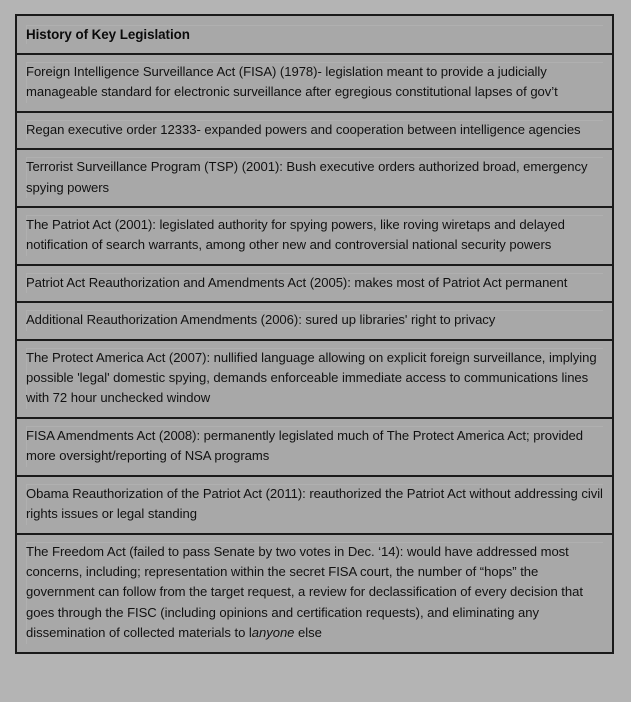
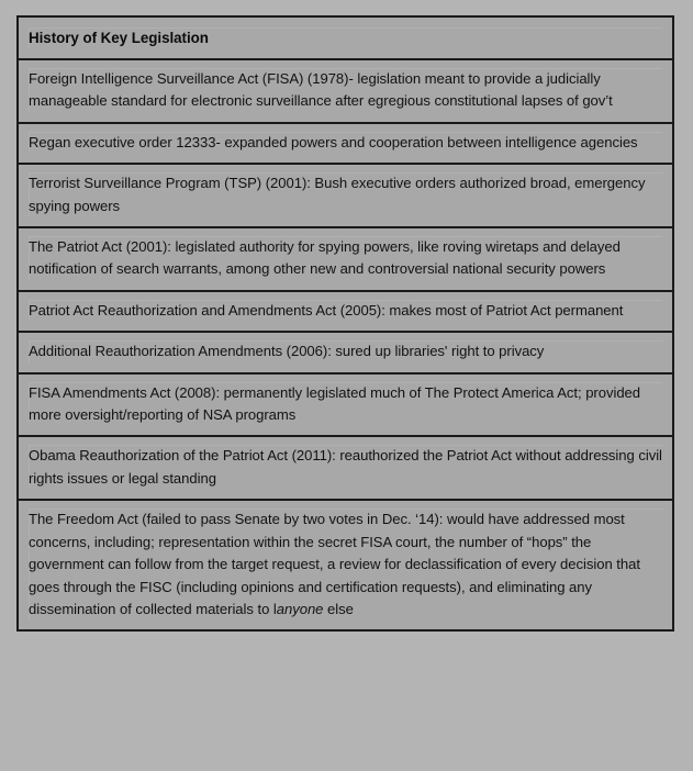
  History of Key Legislation
  Foreign Intelligence Surveillance Act (FISA) (1978)- legislation meant to provide a judicially manageable standard for electronic surveillance after egregious constitutional lapses of gov’t
  Regan executive order 12333- expanded powers and cooperation between intelligence agencies
  Terrorist Surveillance Program (TSP) (2001): Bush executive orders authorized broad, emergency spying powers
  The Patriot Act (2001): legislated authority for spying powers, like roving wiretaps and delayed notification of search warrants, among other new and controversial national security powers
  Patriot Act Reauthorization and Amendments Act (2005): makes most of Patriot Act permanent
  Additional Reauthorization Amendments (2006): sured up libraries' right to privacy
- The Protect America Act (2007): nullified language allowing on explicit foreign surveillance, implying possible 'legal' domestic spying, demands enforceable immediate access to communications lines with 72 hour unchecked window
  FISA Amendments Act (2008): permanently legislated much of The Protect America Act; provided more oversight/reporting of NSA programs
  Obama Reauthorization of the Patriot Act (2011): reauthorized the Patriot Act without addressing civil rights issues or legal standing
  The Freedom Act (failed to pass Senate by two votes in Dec. ‘14): would have addressed most concerns, including; representation within the secret FISA court, the number of “hops” the government can follow from the target request, a review for declassification of every decision that goes through the FISC (including opinions and certification requests), and eliminating any dissemination of collected materials to lanyone else
